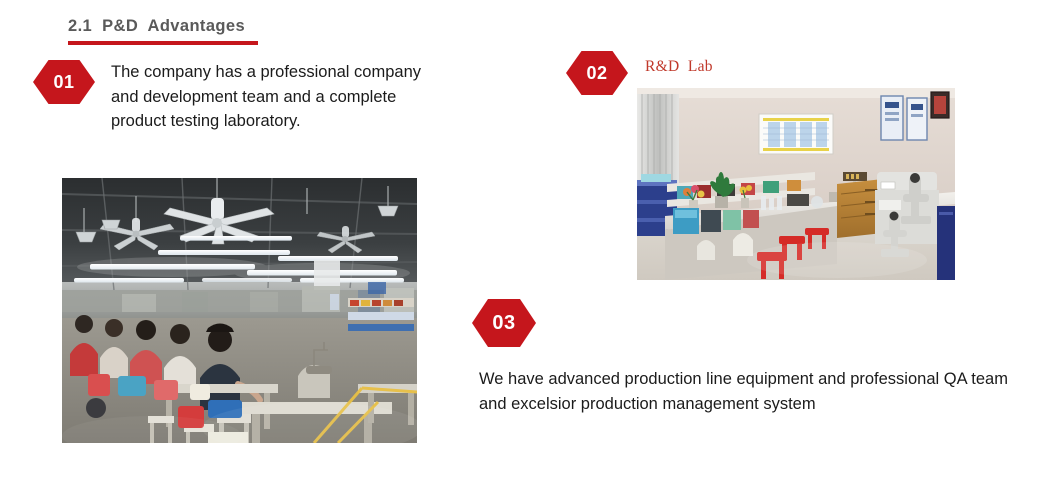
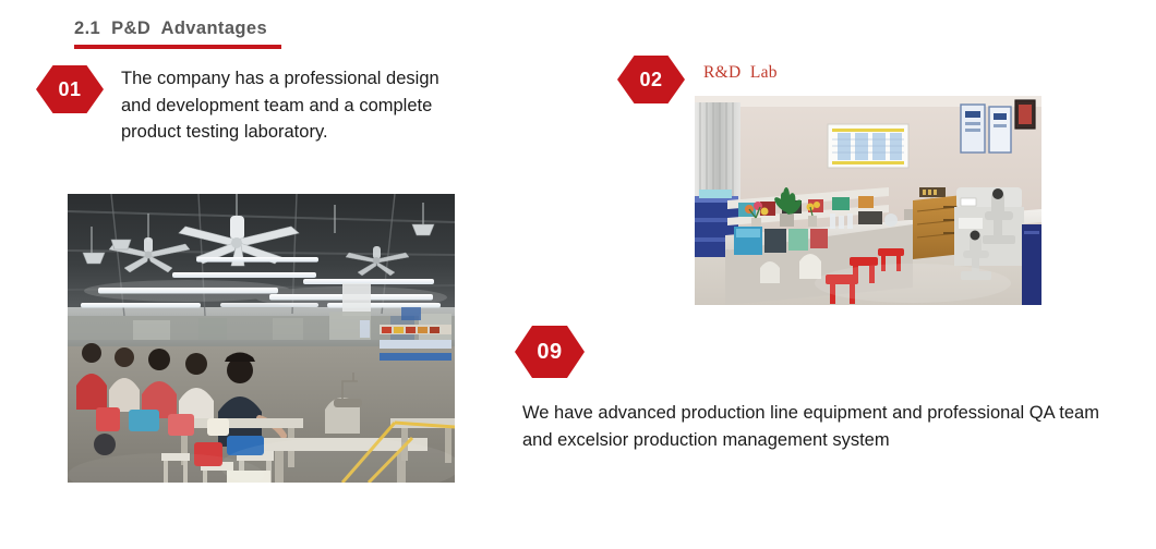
  2.1 P&D Advantages
  01
- The company has a professional company and development team and a complete product testing laboratory.
+ The company has a professional design and development team and a complete product testing laboratory.
  02
  R&D Lab
- 03
+ 09
  We have advanced production line equipment and professional QA team and excelsior production management system
